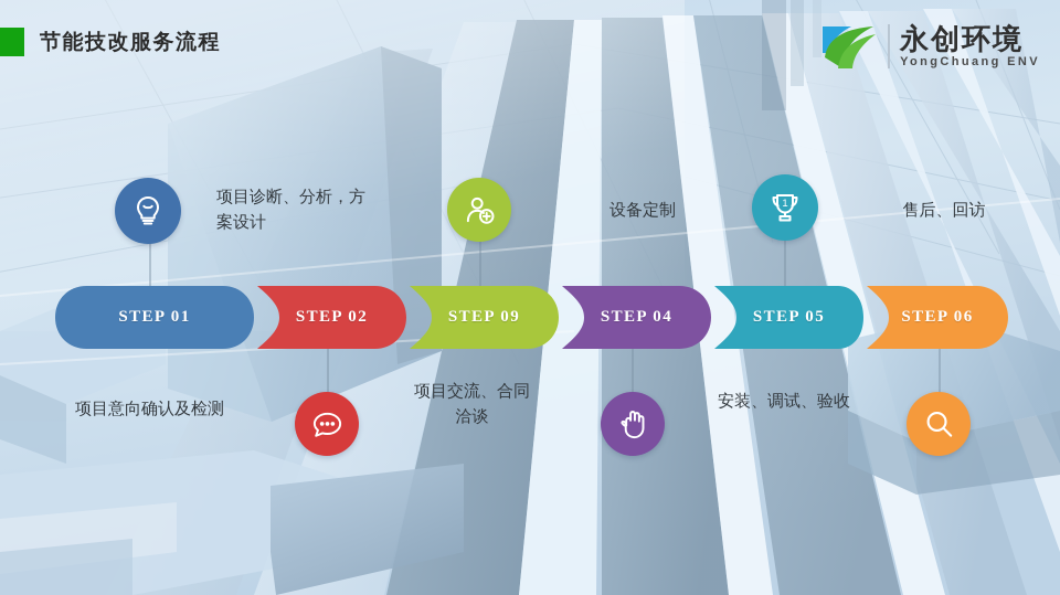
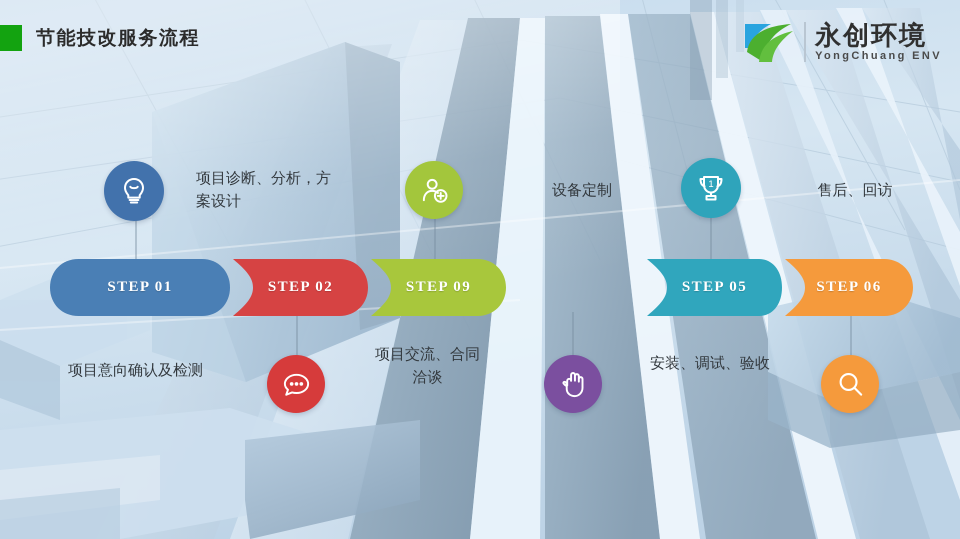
  节能技改服务流程
  永创环境
  YongChuang ENV
  STEP 01
  STEP 02
  STEP 09
- STEP 04
  STEP 05
  STEP 06
  1
  项目意向确认及检测
  项目交流、合同
  洽谈
  项目诊断、分析，方
  案设计
  设备定制
  安装、调试、验收
  售后、回访
